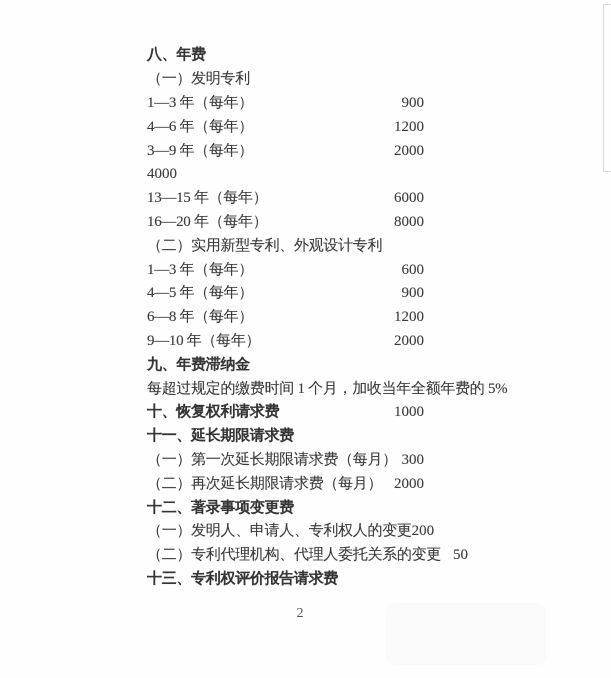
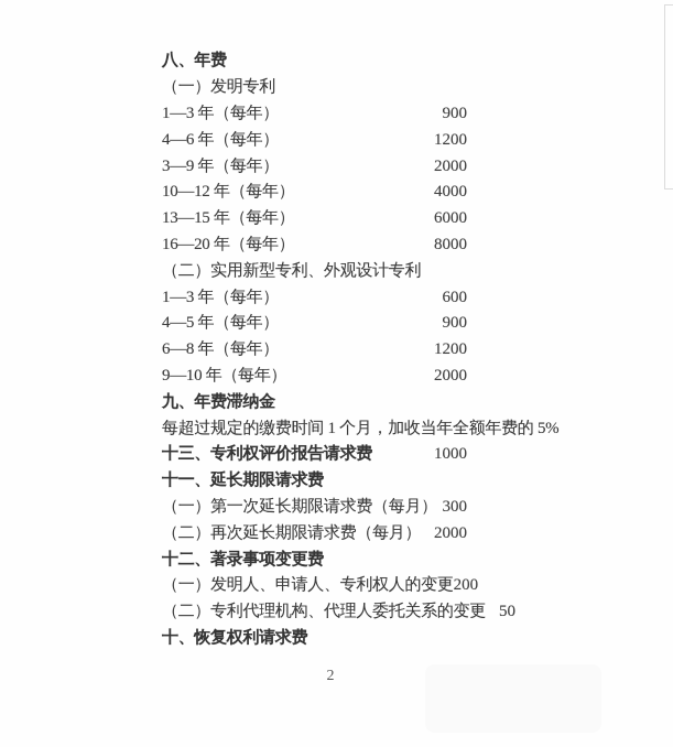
  八、年费
  （一）发明专利
  1—3 年（每年）
  900
  4—6 年（每年）
  1200
  3—9 年（每年）
  2000
+ 10—12 年（每年）
  4000
  13—15 年（每年）
  6000
  16—20 年（每年）
  8000
  （二）实用新型专利、外观设计专利
  1—3 年（每年）
  600
  4—5 年（每年）
  900
  6—8 年（每年）
  1200
  9—10 年（每年）
  2000
  九、年费滞纳金
  每超过规定的缴费时间 1 个月，加收当年全额年费的 5%
- 十、恢复权利请求费
+ 十三、专利权评价报告请求费
  1000
  十一、延长期限请求费
  （一）第一次延长期限请求费（每月）
  300
  （二）再次延长期限请求费（每月）
  2000
  十二、著录事项变更费
  （一）发明人、申请人、专利权人的变更
  200
  （二）专利代理机构、代理人委托关系的变更
  50
- 十三、专利权评价报告请求费
+ 十、恢复权利请求费
  2
